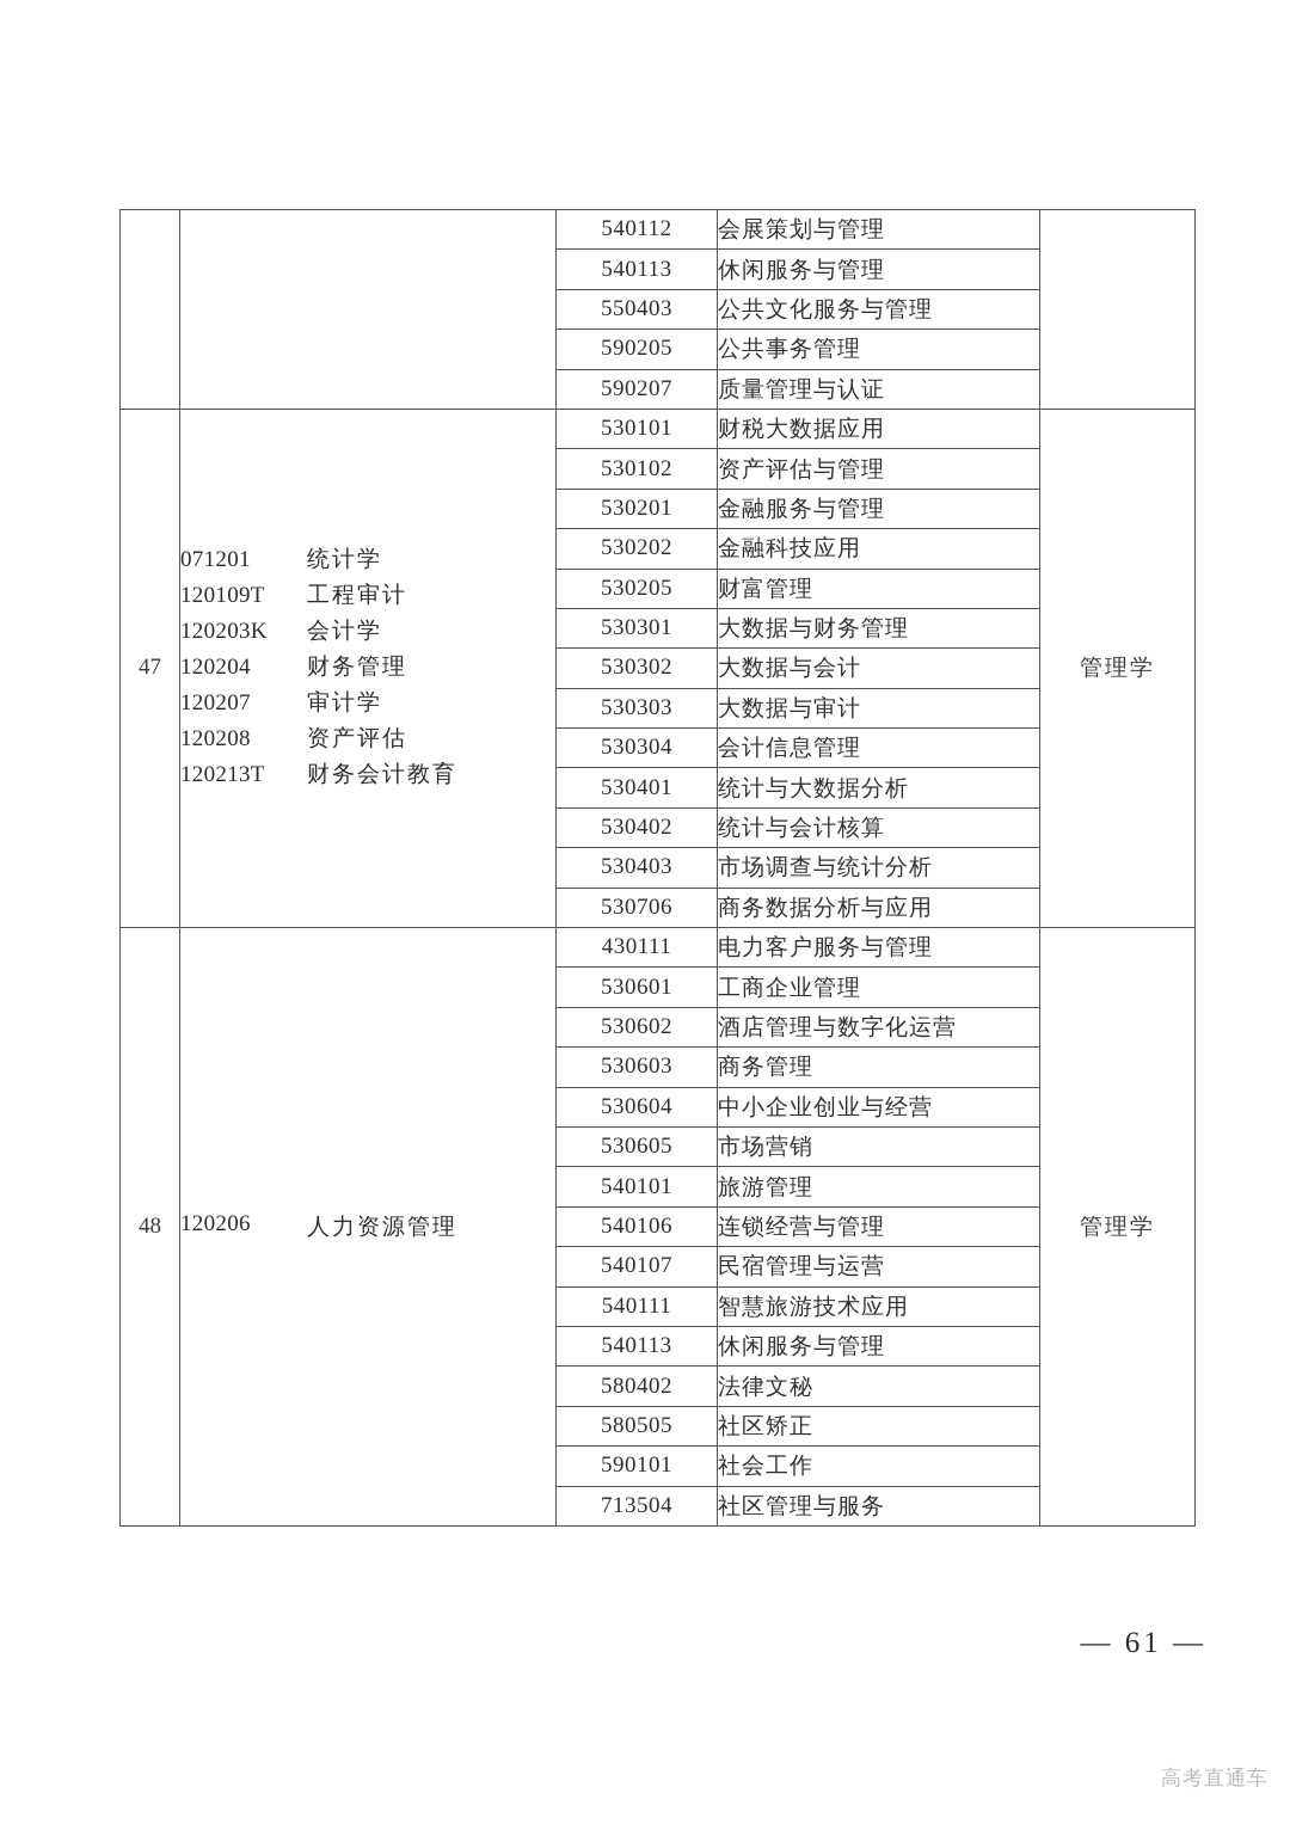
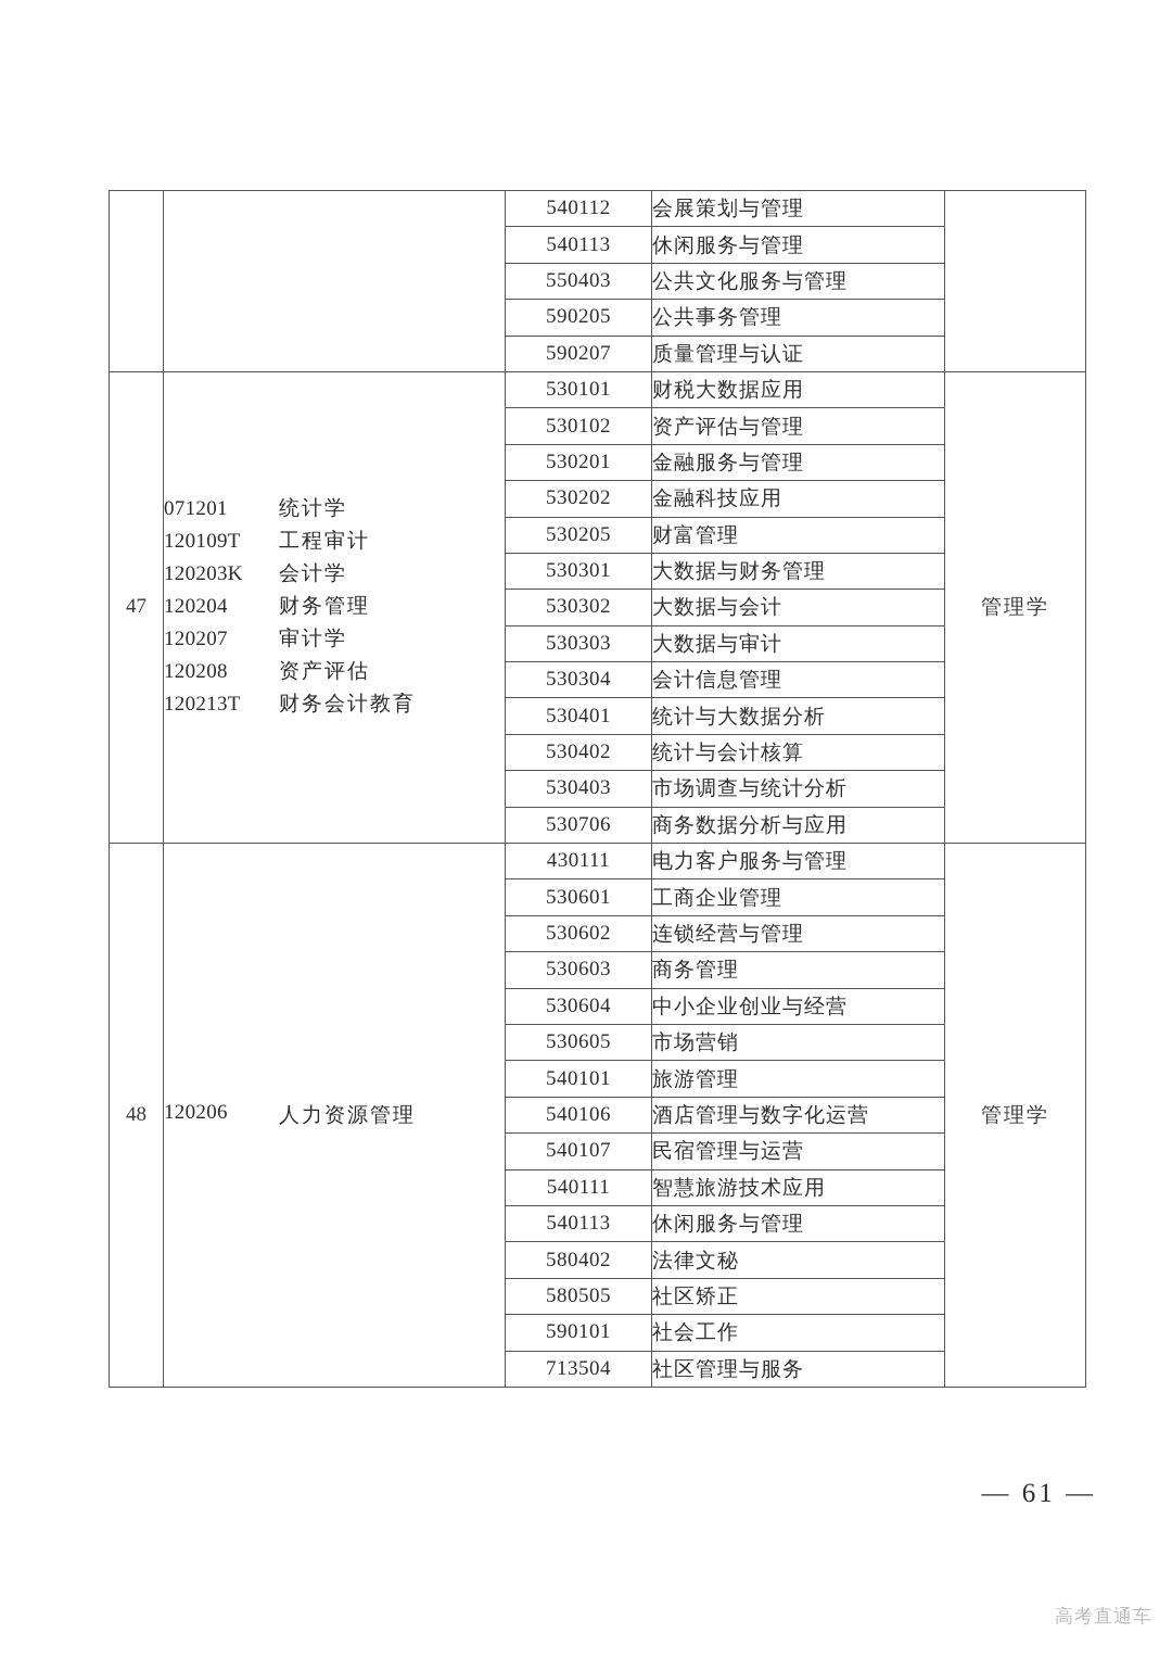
  		540112	会展策划与管理
  540113	休闲服务与管理
  550403	公共文化服务与管理
  590205	公共事务管理
  590207	质量管理与认证
  47	071201 统计学120109T 工程审计120203K 会计学120204 财务管理120207 审计学120208 资产评估120213T 财务会计教育	530101	财税大数据应用	管理学
  530102	资产评估与管理
  530201	金融服务与管理
  530202	金融科技应用
  530205	财富管理
  530301	大数据与财务管理
  530302	大数据与会计
  530303	大数据与审计
  530304	会计信息管理
  530401	统计与大数据分析
  530402	统计与会计核算
  530403	市场调查与统计分析
  530706	商务数据分析与应用
  48	120206 人力资源管理	430111	电力客户服务与管理	管理学
  530601	工商企业管理
- 530602	酒店管理与数字化运营
+ 530602	连锁经营与管理
  530603	商务管理
  530604	中小企业创业与经营
  530605	市场营销
  540101	旅游管理
- 540106	连锁经营与管理
+ 540106	酒店管理与数字化运营
  540107	民宿管理与运营
  540111	智慧旅游技术应用
  540113	休闲服务与管理
  580402	法律文秘
  580505	社区矫正
  590101	社会工作
  713504	社区管理与服务
  — 61 —
  高考直通车
